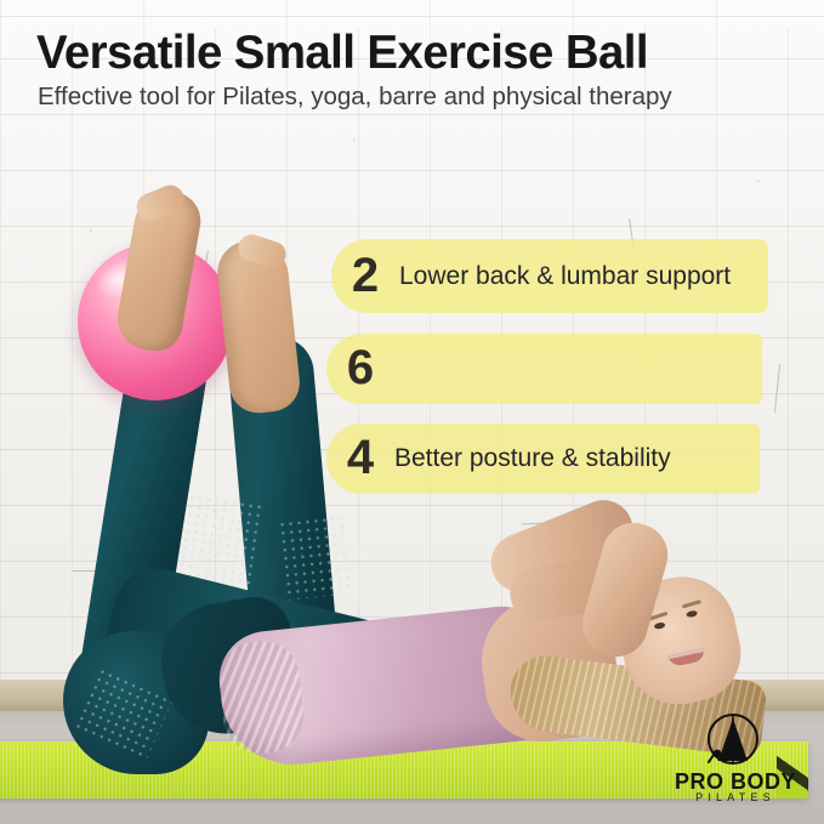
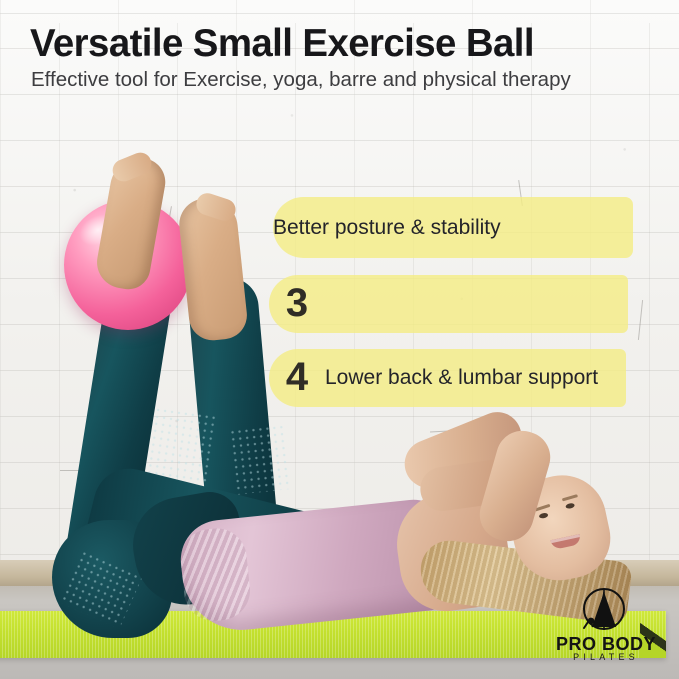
  Versatile Small Exercise Ball
- Effective tool for Pilates, yoga, barre and physical therapy
+ Effective tool for Exercise, yoga, barre and physical therapy
- 2
- Lower back & lumbar support
+ Better posture & stability
- 6
+ 3
  4
- Better posture & stability
+ Lower back & lumbar support
  PRO BODY
  PILATES
